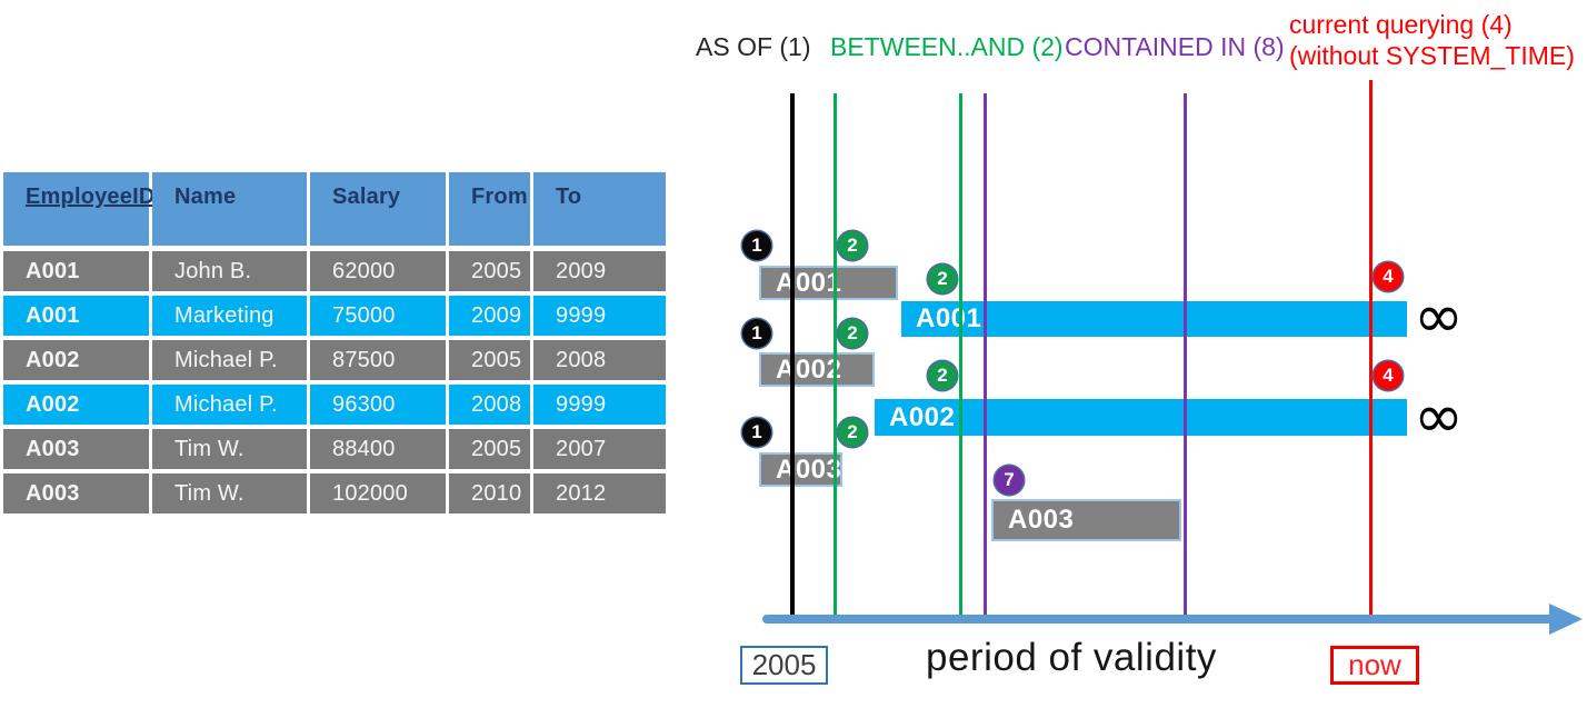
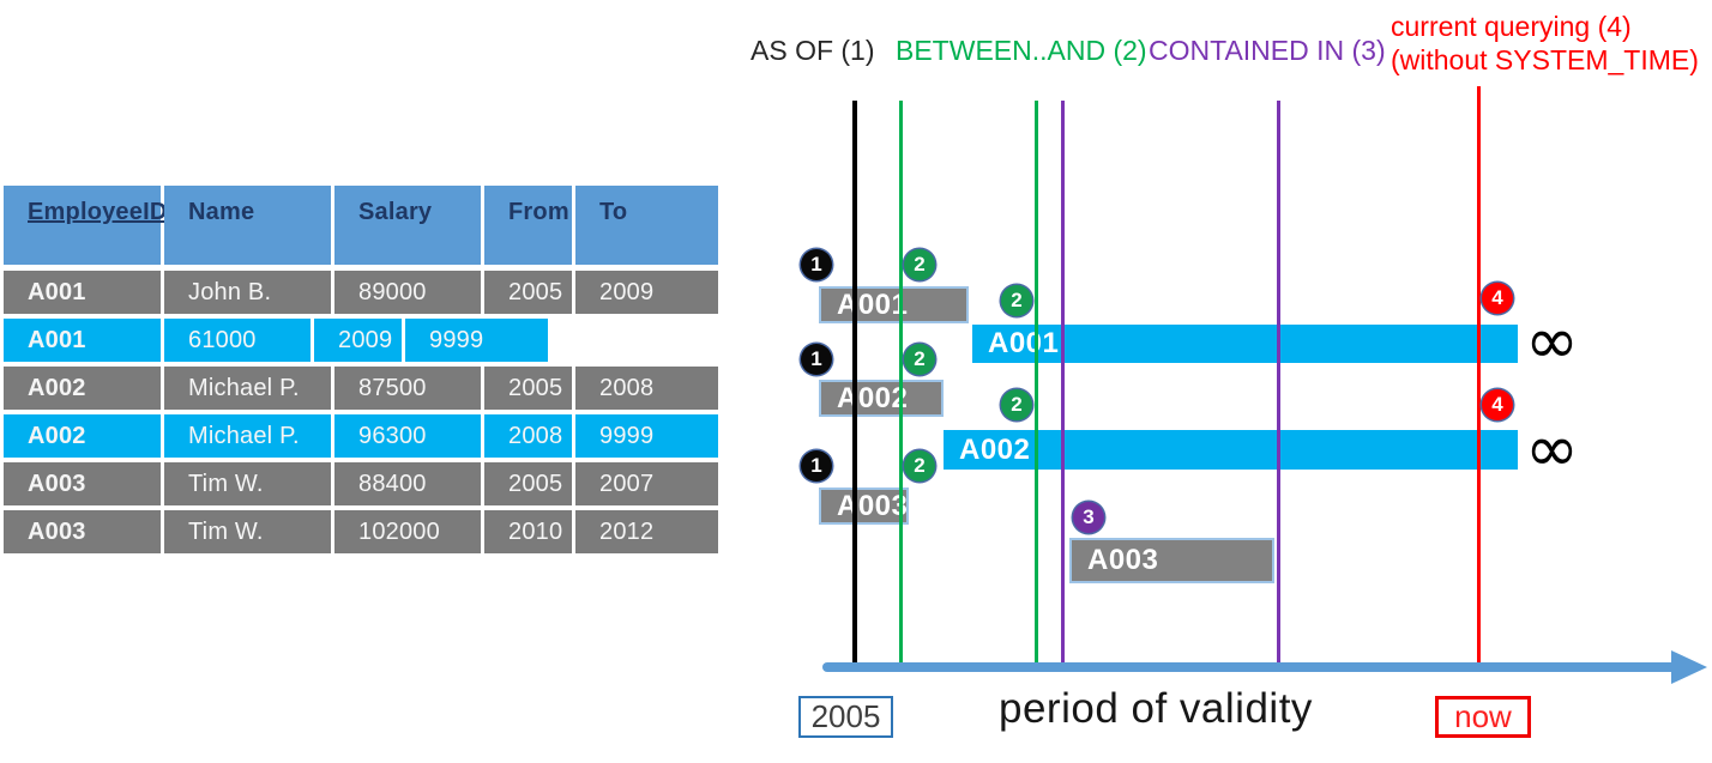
  EmployeeID
  Name
  Salary
  From
  To
  A001
  John B.
- 62000
+ 89000
  2005
  2009
  A001
- Marketing
- 75000
+ 61000
  2009
  9999
  A002
  Michael P.
  87500
  2005
  2008
  A002
  Michael P.
  96300
  2008
  9999
  A003
  Tim W.
  88400
  2005
  2007
  A003
  Tim W.
  102000
  2010
  2012
  AS OF (1)
  BETWEEN..AND (2)
- CONTAINED IN (8)
+ CONTAINED IN (3)
  current querying (4)
  (without SYSTEM_TIME)
  A00
  A01
  A00
  A002
  A00
  A003
  1
  2
  2
  1
  2
  2
  1
  2
- 7
+ 3
  4
  4
  ∞
  ∞
  2005
  period of validity
  now
